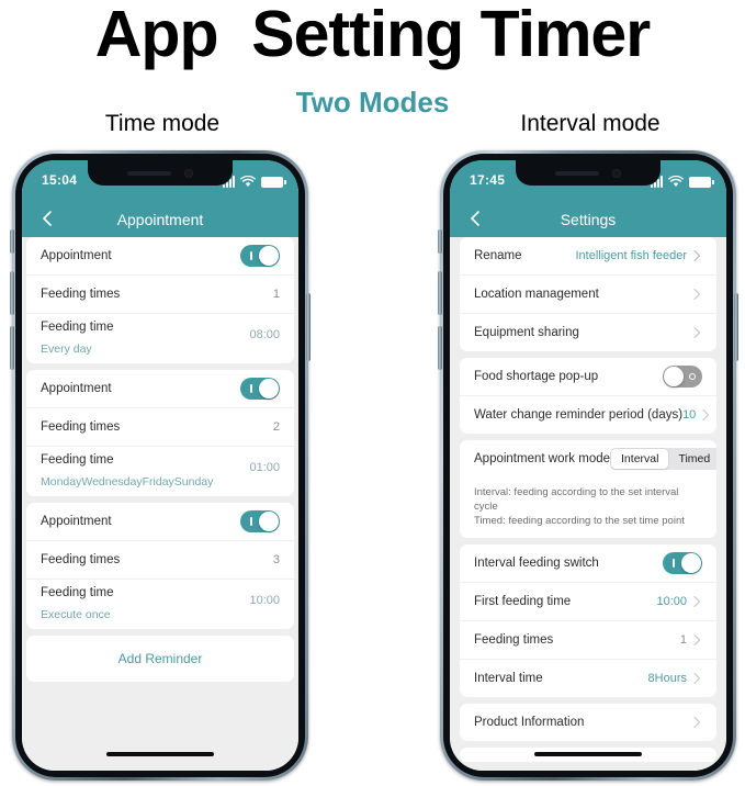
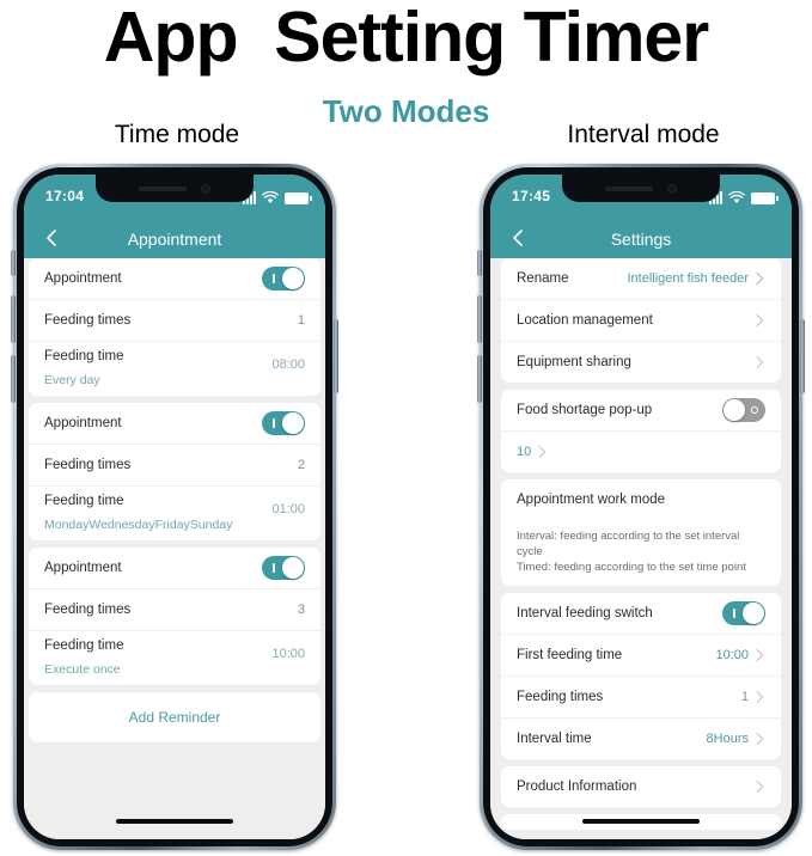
  App Setting Timer
  Two Modes
  Time mode
  Interval mode
- 15:04
+ 17:04
  Appointment
  Appointment
  Feeding times
  1
  Feeding time
  08:00
  Every day
  Appointment
  Feeding times
  2
  Feeding time
  01:00
  MondayWednesdayFridaySunday
  Appointment
  Feeding times
  3
  Feeding time
  10:00
  Execute once
  Add Reminder
  17:45
  Settings
  Rename
  Intelligent fish feeder
  Location management
  Equipment sharing
  Food shortage pop-up
- Water change reminder period (days)
  10
  Appointment work mode
- Interval
- Timed
  Interval: feeding according to the set interval cycle
  Timed: feeding according to the set time point
  Interval feeding switch
  First feeding time
  10:00
  Feeding times
  1
  Interval time
  8Hours
  Product Information
